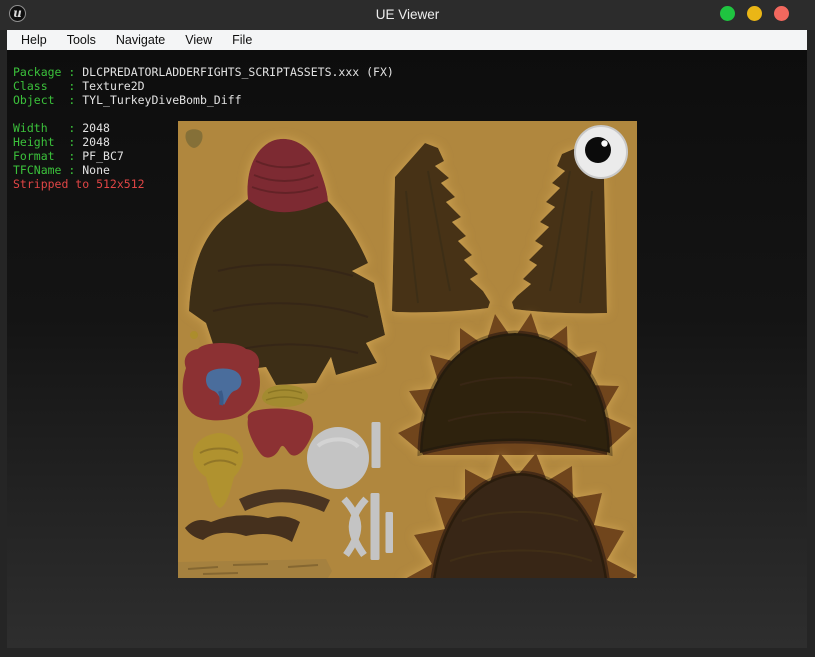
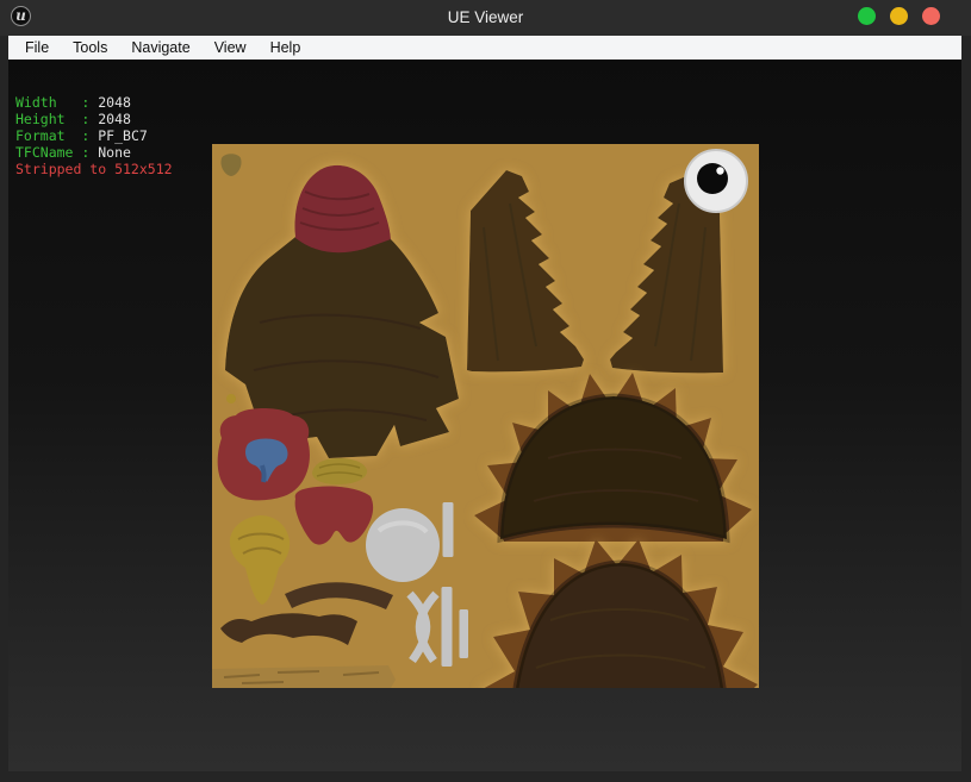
  u
  UE Viewer
- Help
+ File
  Tools
  Navigate
  View
- File
+ Help
- Package : DLCPREDATORLADDERFIGHTS_SCRIPTASSETS.xxx (FX)
- Class : Texture2D
- Object : TYL_TurkeyDiveBomb_Diff
  Width : 2048
  Height : 2048
  Format : PF_BC7
  TFCName : None
  Stripped to 512x512
